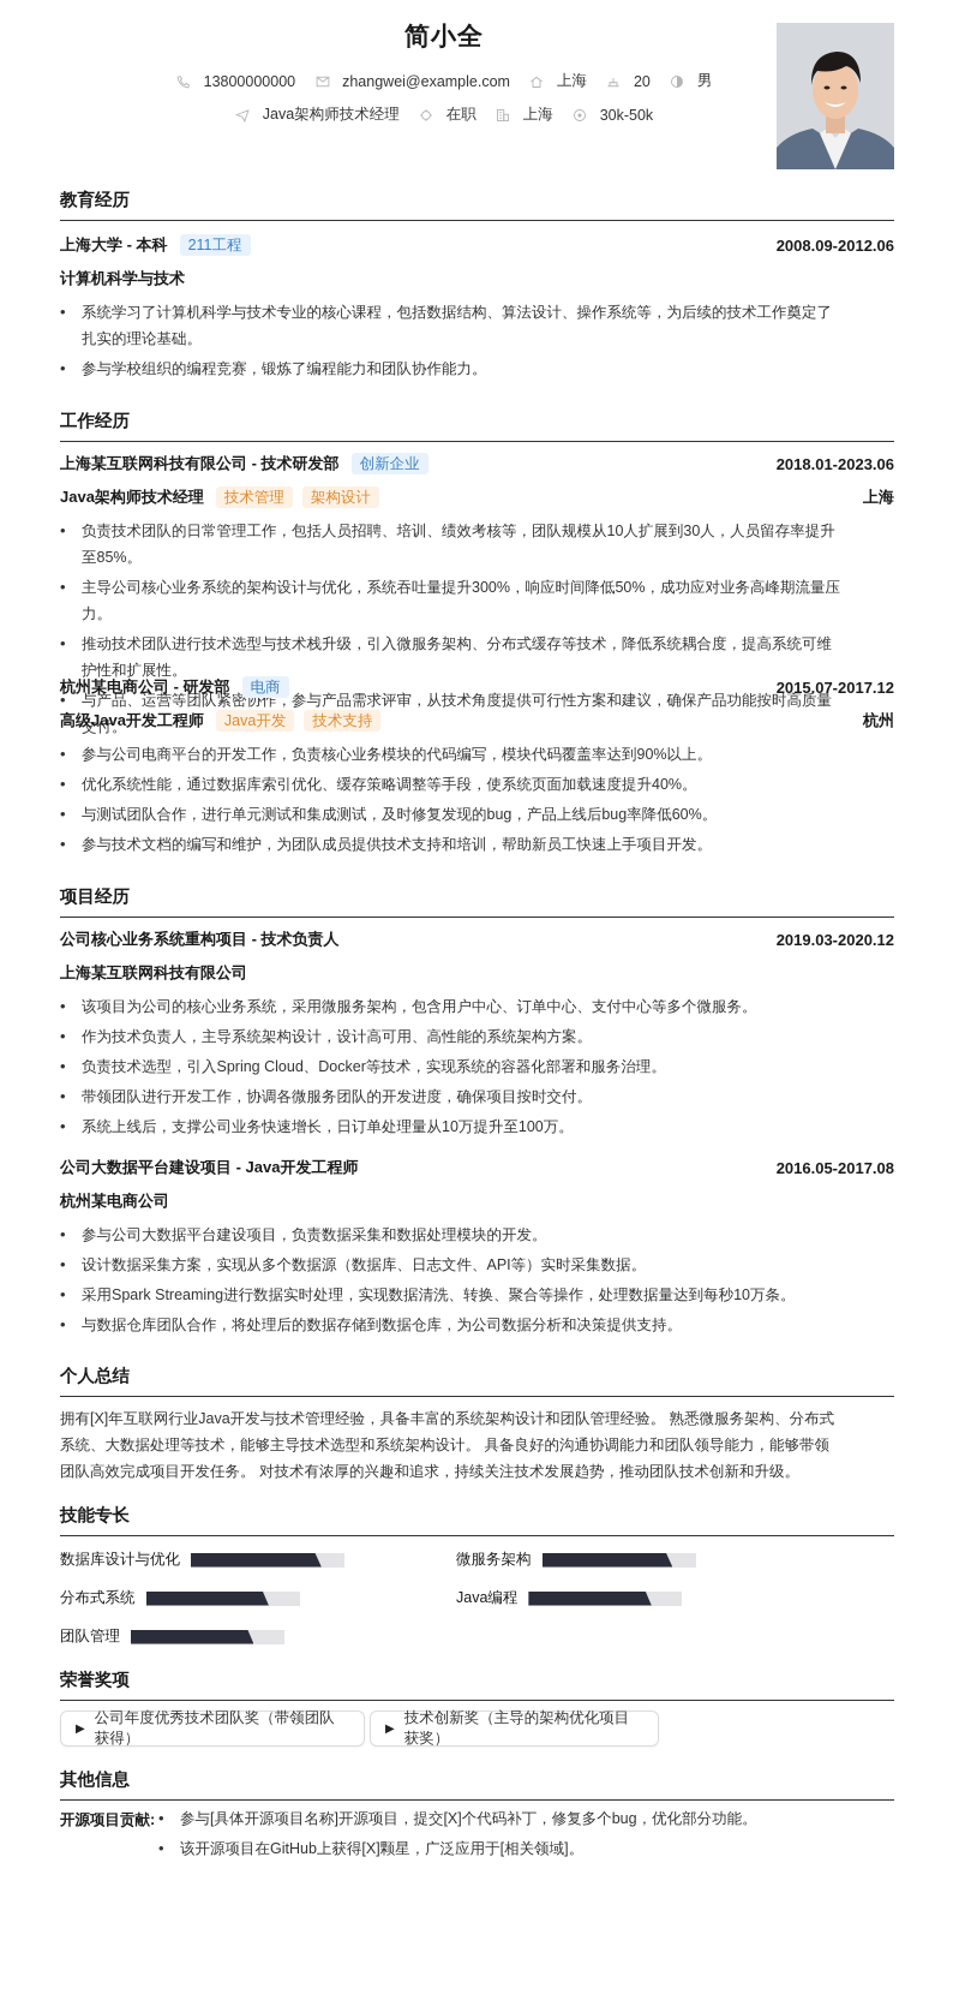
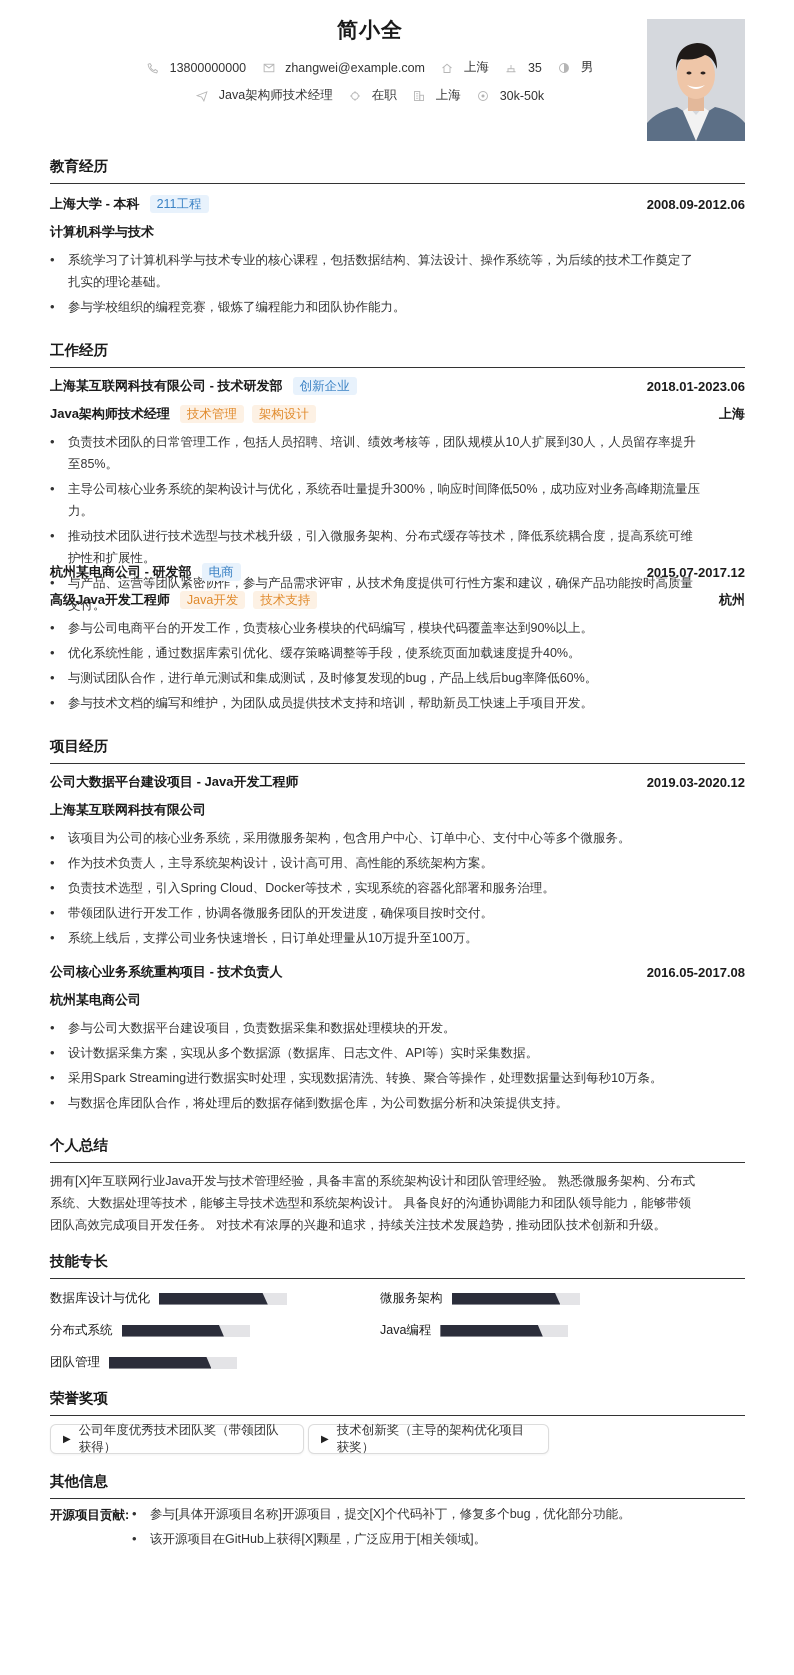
  简小全
  13800000000
  zhangwei@example.com
  上海
- 20
+ 35
  男
  Java架构师技术经理
  在职
  上海
  30k-50k
  教育经历
  上海大学 - 本科
  211工程
  2008.09-2012.06
  计算机科学与技术
  系统学习了计算机科学与技术专业的核心课程，包括数据结构、算法设计、操作系统等，为后续的技术工作奠定了扎实的理论基础。
  参与学校组织的编程竞赛，锻炼了编程能力和团队协作能力。
  工作经历
  上海某互联网科技有限公司 - 技术研发部
  创新企业
  2018.01-2023.06
  Java架构师技术经理
  技术管理
  架构设计
  上海
  负责技术团队的日常管理工作，包括人员招聘、培训、绩效考核等，团队规模从10人扩展到30人，人员留存率提升至85%。
  主导公司核心业务系统的架构设计与优化，系统吞吐量提升300%，响应时间降低50%，成功应对业务高峰期流量压力。
  推动技术团队进行技术选型与技术栈升级，引入微服务架构、分布式缓存等技术，降低系统耦合度，提高系统可维护性和扩展性。
  与产品、运营等团队紧密协作，参与产品需求评审，从技术角度提供可行性方案和建议，确保产品功能按时高质量交付。
  杭州某电商公司 - 研发部
  电商
  2015.07-2017.12
  高级Java开发工程师
  Java开发
  技术支持
  杭州
  参与公司电商平台的开发工作，负责核心业务模块的代码编写，模块代码覆盖率达到90%以上。
  优化系统性能，通过数据库索引优化、缓存策略调整等手段，使系统页面加载速度提升40%。
  与测试团队合作，进行单元测试和集成测试，及时修复发现的bug，产品上线后bug率降低60%。
  参与技术文档的编写和维护，为团队成员提供技术支持和培训，帮助新员工快速上手项目开发。
  项目经历
- 公司核心业务系统重构项目 - 技术负责人
+ 公司大数据平台建设项目 - Java开发工程师
  2019.03-2020.12
  上海某互联网科技有限公司
  该项目为公司的核心业务系统，采用微服务架构，包含用户中心、订单中心、支付中心等多个微服务。
  作为技术负责人，主导系统架构设计，设计高可用、高性能的系统架构方案。
  负责技术选型，引入Spring Cloud、Docker等技术，实现系统的容器化部署和服务治理。
  带领团队进行开发工作，协调各微服务团队的开发进度，确保项目按时交付。
  系统上线后，支撑公司业务快速增长，日订单处理量从10万提升至100万。
- 公司大数据平台建设项目 - Java开发工程师
+ 公司核心业务系统重构项目 - 技术负责人
  2016.05-2017.08
  杭州某电商公司
  参与公司大数据平台建设项目，负责数据采集和数据处理模块的开发。
  设计数据采集方案，实现从多个数据源（数据库、日志文件、API等）实时采集数据。
  采用Spark Streaming进行数据实时处理，实现数据清洗、转换、聚合等操作，处理数据量达到每秒10万条。
  与数据仓库团队合作，将处理后的数据存储到数据仓库，为公司数据分析和决策提供支持。
  个人总结
  拥有[X]年互联网行业Java开发与技术管理经验，具备丰富的系统架构设计和团队管理经验。 熟悉微服务架构、分布式系统、大数据处理等技术，能够主导技术选型和系统架构设计。 具备良好的沟通协调能力和团队领导能力，能够带领团队高效完成项目开发任务。 对技术有浓厚的兴趣和追求，持续关注技术发展趋势，推动团队技术创新和升级。
  技能专长
  数据库设计与优化
  微服务架构
  分布式系统
  Java编程
  团队管理
  荣誉奖项
  ▶
  公司年度优秀技术团队奖（带领团队获得）
  ▶
  技术创新奖（主导的架构优化项目获奖）
  其他信息
  开源项目贡献:
  参与[具体开源项目名称]开源项目，提交[X]个代码补丁，修复多个bug，优化部分功能。
  该开源项目在GitHub上获得[X]颗星，广泛应用于[相关领域]。
